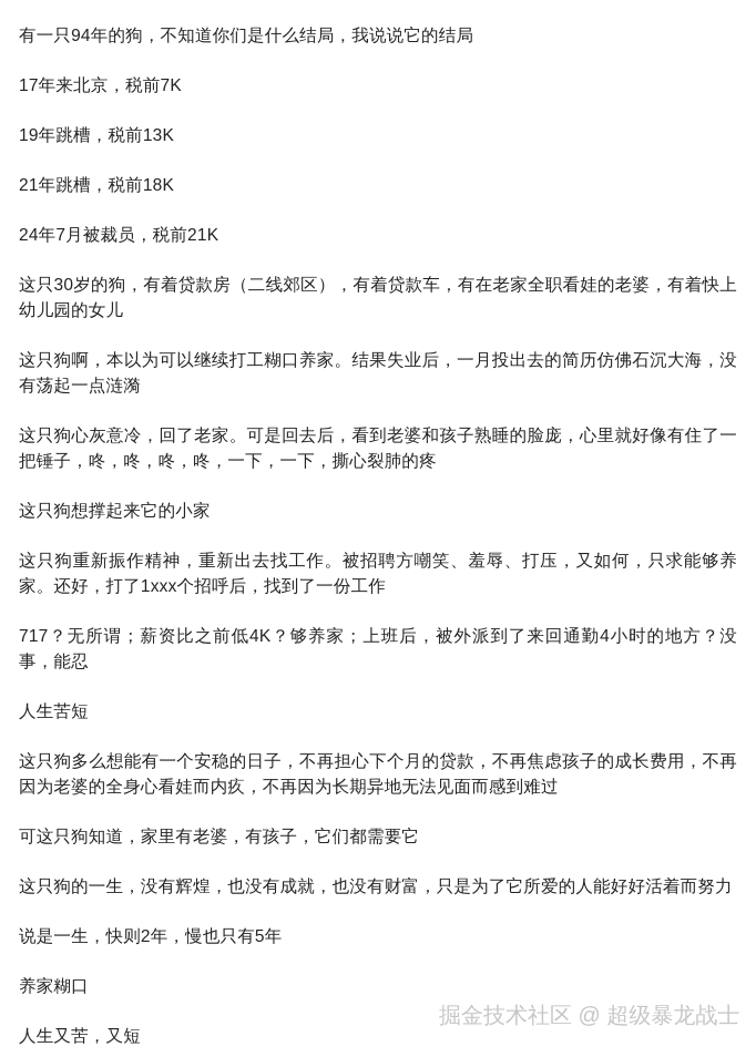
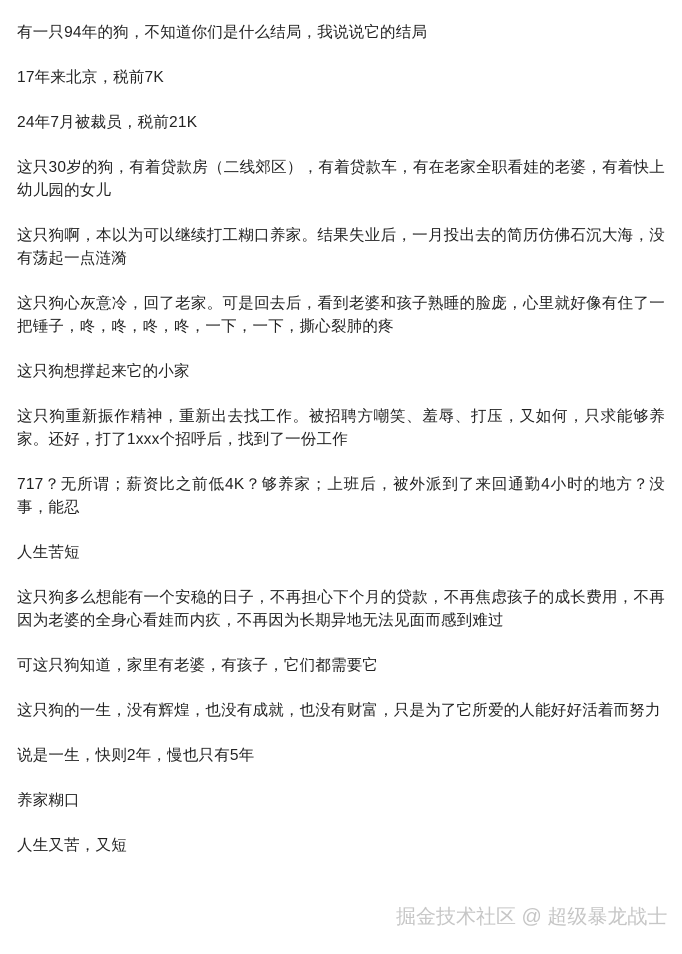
  有一只94年的狗，不知道你们是什么结局，我说说它的结局
  17年来北京，税前7K
- 19年跳槽，税前13K
- 21年跳槽，税前18K
  24年7月被裁员，税前21K
  这只30岁的狗，有着贷款房（二线郊区），有着贷款车，有在老家全职看娃的老婆，有着快上幼儿园的女儿
  这只狗啊，本以为可以继续打工糊口养家。结果失业后，一月投出去的简历仿佛石沉大海，没有荡起一点涟漪
  这只狗心灰意冷，回了老家。可是回去后，看到老婆和孩子熟睡的脸庞，心里就好像有住了一把锤子，咚，咚，咚，咚，一下，一下，撕心裂肺的疼
  这只狗想撑起来它的小家
  这只狗重新振作精神，重新出去找工作。被招聘方嘲笑、羞辱、打压，又如何，只求能够养家。还好，打了1xxx个招呼后，找到了一份工作
  717？无所谓；薪资比之前低4K？够养家；上班后，被外派到了来回通勤4小时的地方？没事，能忍
  人生苦短
  这只狗多么想能有一个安稳的日子，不再担心下个月的贷款，不再焦虑孩子的成长费用，不再因为老婆的全身心看娃而内疚，不再因为长期异地无法见面而感到难过
  可这只狗知道，家里有老婆，有孩子，它们都需要它
  这只狗的一生，没有辉煌，也没有成就，也没有财富，只是为了它所爱的人能好好活着而努力
  说是一生，快则2年，慢也只有5年
  养家糊口
  人生又苦，又短
  掘金技术社区 @ 超级暴龙战士
